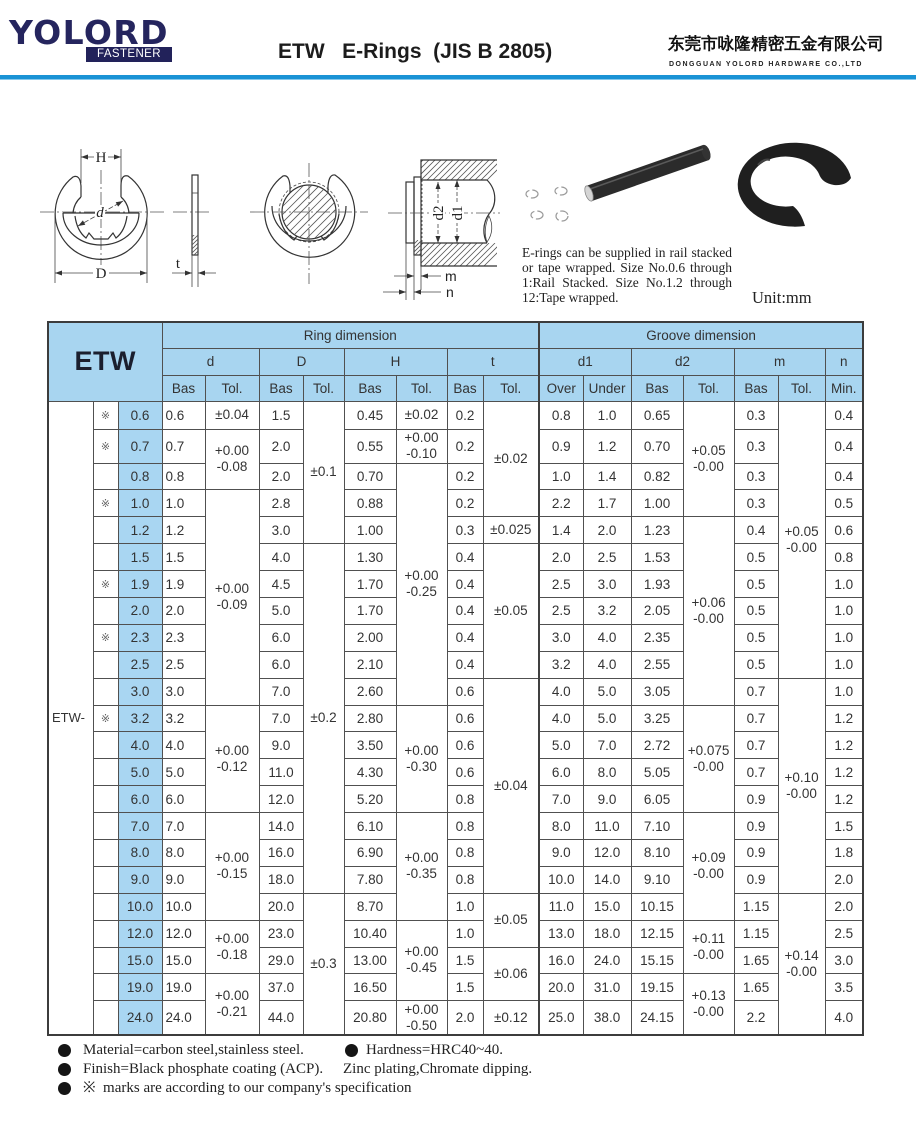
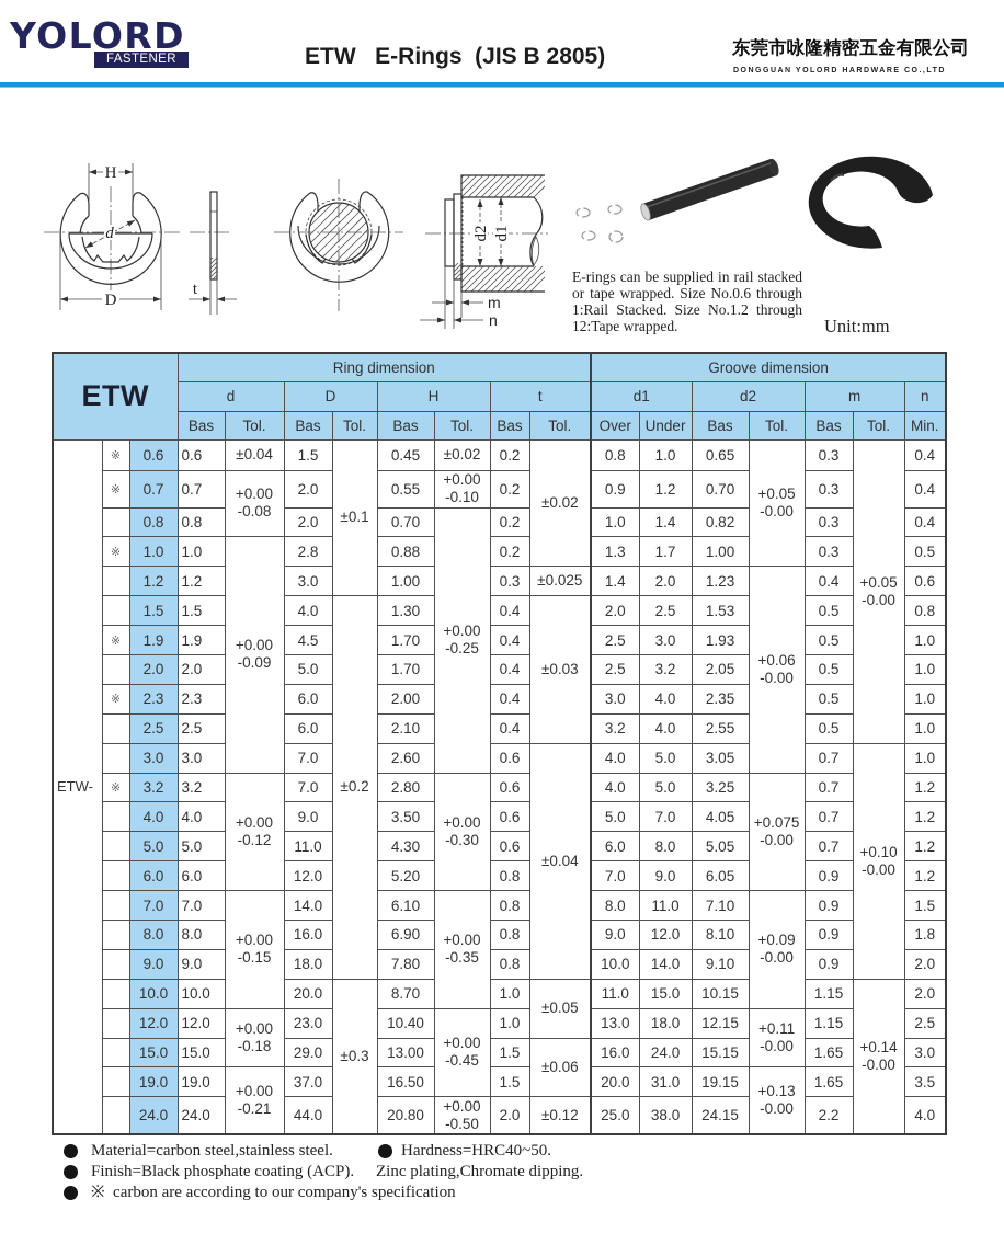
  YOLORD
  FASTENER
  ETW E-Rings (JIS B 2805)
  东莞市咏隆精密五金有限公司
  d
  H
  D
  t
  m
  n
  E-rings can be supplied in rail stacked
  or tape wrapped. Size No.0.6 through
  1:Rail Stacked. Size No.1.2 through
  12:Tape wrapped.
  Unit:mm
  ETW	Ring dimension	Groove dimension
  d	D	H	t	d1	d2	m	n
  Bas	Tol.	Bas	Tol.	Bas	Tol.	Bas	Tol.	Over	Under	Bas	Tol.	Bas	Tol.	Min.
  ETW-	※	0.6	0.6	±0.04	1.5	±0.1	0.45	±0.02	0.2	±0.02	0.8	1.0	0.65	+0.05 -0.00	0.3	+0.05 -0.00	0.4
  ※	0.7	0.7	+0.00 -0.08	2.0	0.55	+0.00 -0.10	0.2	0.9	1.2	0.70	0.3	0.4
  	0.8	0.8	2.0	0.70	+0.00 -0.25	0.2	1.0	1.4	0.82	0.3	0.4
- ※	1.0	1.0	+0.00 -0.09	2.8	0.88	0.2	2.2	1.7	1.00	0.3	0.5
+ ※	1.0	1.0	+0.00 -0.09	2.8	0.88	0.2	1.3	1.7	1.00	0.3	0.5
  	1.2	1.2	3.0	1.00	0.3	±0.025	1.4	2.0	1.23	+0.06 -0.00	0.4	0.6
- 	1.5	1.5	4.0	±0.2	1.30	0.4	±0.05	2.0	2.5	1.53	0.5	0.8
+ 	1.5	1.5	4.0	±0.2	1.30	0.4	±0.03	2.0	2.5	1.53	0.5	0.8
  ※	1.9	1.9	4.5	1.70	0.4	2.5	3.0	1.93	0.5	1.0
  	2.0	2.0	5.0	1.70	0.4	2.5	3.2	2.05	0.5	1.0
  ※	2.3	2.3	6.0	2.00	0.4	3.0	4.0	2.35	0.5	1.0
  	2.5	2.5	6.0	2.10	0.4	3.2	4.0	2.55	0.5	1.0
  	3.0	3.0	7.0	2.60	0.6	±0.04	4.0	5.0	3.05	0.7	+0.10 -0.00	1.0
  ※	3.2	3.2	+0.00 -0.12	7.0	2.80	+0.00 -0.30	0.6	4.0	5.0	3.25	+0.075 -0.00	0.7	1.2
- 	4.0	4.0	9.0	3.50	0.6	5.0	7.0	2.72	0.7	1.2
+ 	4.0	4.0	9.0	3.50	0.6	5.0	7.0	4.05	0.7	1.2
  	5.0	5.0	11.0	4.30	0.6	6.0	8.0	5.05	0.7	1.2
  	6.0	6.0	12.0	5.20	0.8	7.0	9.0	6.05	0.9	1.2
  	7.0	7.0	+0.00 -0.15	14.0	6.10	+0.00 -0.35	0.8	8.0	11.0	7.10	+0.09 -0.00	0.9	1.5
  	8.0	8.0	16.0	6.90	0.8	9.0	12.0	8.10	0.9	1.8
  	9.0	9.0	18.0	7.80	0.8	10.0	14.0	9.10	0.9	2.0
  	10.0	10.0	20.0	±0.3	8.70	1.0	±0.05	11.0	15.0	10.15	1.15	+0.14 -0.00	2.0
  	12.0	12.0	+0.00 -0.18	23.0	10.40	+0.00 -0.45	1.0	13.0	18.0	12.15	+0.11 -0.00	1.15	2.5
  	15.0	15.0	29.0	13.00	1.5	±0.06	16.0	24.0	15.15	1.65	3.0
  	19.0	19.0	+0.00 -0.21	37.0	16.50	1.5	20.0	31.0	19.15	+0.13 -0.00	1.65	3.5
  	24.0	24.0	44.0	20.80	+0.00 -0.50	2.0	±0.12	25.0	38.0	24.15	2.2	4.0
  Material=carbon steel,stainless steel.
- Hardness=HRC40~40.
+ Hardness=HRC40~50.
  Finish=Black phosphate coating (ACP).
  Zinc plating,Chromate dipping.
- ※ marks are according to our company's specification
+ ※ carbon are according to our company's specification
